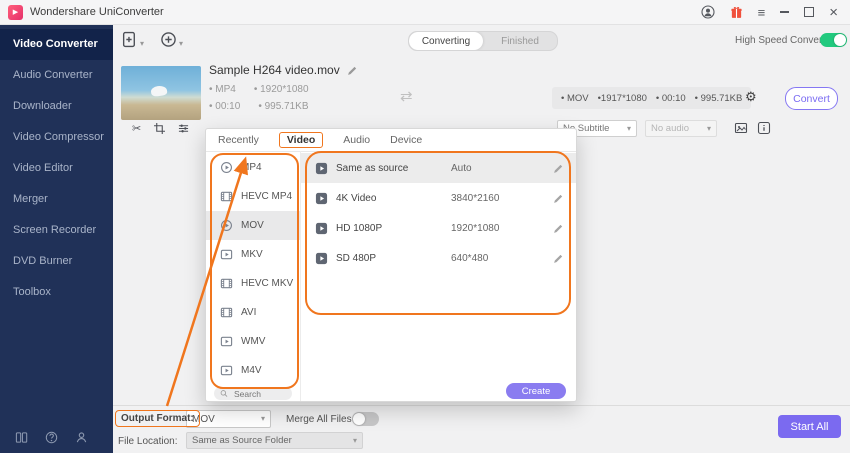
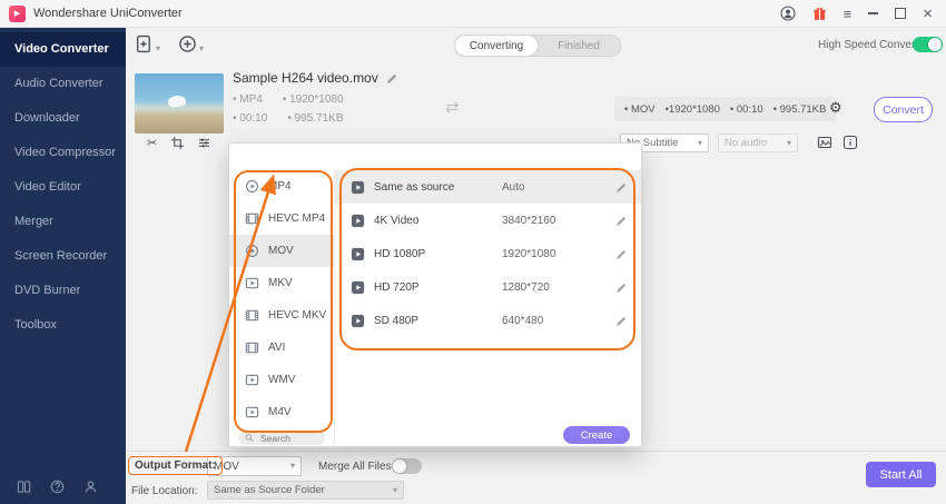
  Wondershare UniConverter
  ≡
  ×
  Video Converter
  Audio Converter
  Downloader
  Video Compressor
  Video Editor
  Merger
  Screen Recorder
  DVD Burner
  Toolbox
  ▾
  ▾
  Converting
  Finished
  High Speed Conve
  ✂
  Sample H264 video.mov
  • MP4
  • 1920*1080
  • 00:10
  • 995.71KB
  ⇄
  • MOV
- •1917*1080
+ •1920*1080
  • 00:10
  • 995.71KB
  ⚙
  Convert
  Subtitle
  ▾
  No audio
  ▾
- Recently
- Video
- Audio
- Device
  MP4
  HEVC MP4
  MOV
  MKV
  HEVC MKV
  AVI
  WMV
  M4V
  Search
  Same as source
  Auto
  4K Video
  3840*2160
  HD 1080P
  1920*1080
+ HD 720P
+ 1280*720
  SD 480P
  640*480
  Create
  Output Format:
  MOV
  ▾
  Merge All Files
  File Location:
  Same as Source Folder
  ▾
  Start All
